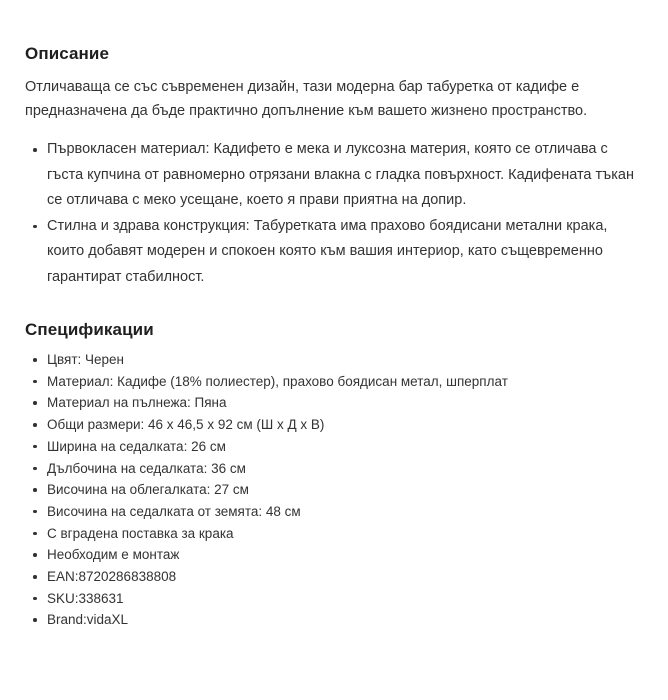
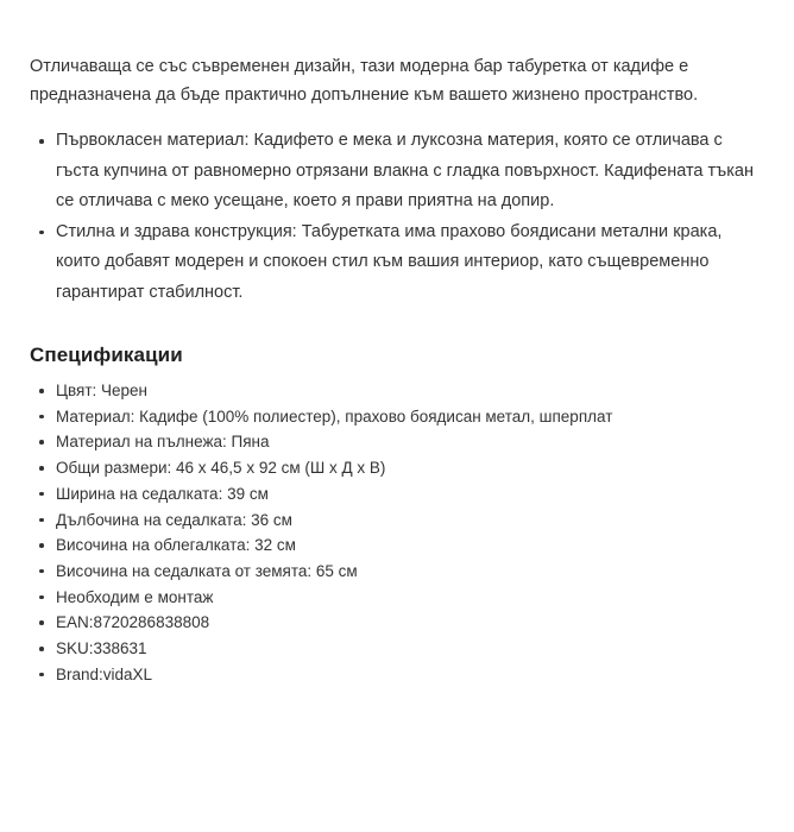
- Описание
  Отличаваща се със съвременен дизайн, тази модерна бар табуретка от кадифе е предназначена да бъде практично допълнение към вашето жизнено пространство.
  Първокласен материал: Кадифето е мека и луксозна материя, която се отличава с гъста купчина от равномерно отрязани влакна с гладка повърхност. Кадифената тъкан се отличава с меко усещане, което я прави приятна на допир.
- Стилна и здрава конструкция: Табуретката има прахово боядисани метални крака, които добавят модерен и спокоен която към вашия интериор, като същевременно гарантират стабилност.
+ Стилна и здрава конструкция: Табуретката има прахово боядисани метални крака, които добавят модерен и спокоен стил към вашия интериор, като същевременно гарантират стабилност.
  Спецификации
  Цвят: Черен
- Материал: Кадифе (18% полиестер), прахово боядисан метал, шперплат
+ Материал: Кадифе (100% полиестер), прахово боядисан метал, шперплат
  Материал на пълнежа: Пяна
  Общи размери: 46 x 46,5 x 92 см (Ш x Д x В)
- Ширина на седалката: 26 см
+ Ширина на седалката: 39 см
  Дълбочина на седалката: 36 см
- Височина на облегалката: 27 см
+ Височина на облегалката: 32 см
- Височина на седалката от земята: 48 см
+ Височина на седалката от земята: 65 см
- С вградена поставка за крака
  Необходим е монтаж
  EAN:8720286838808
  SKU:338631
  Brand:vidaXL
